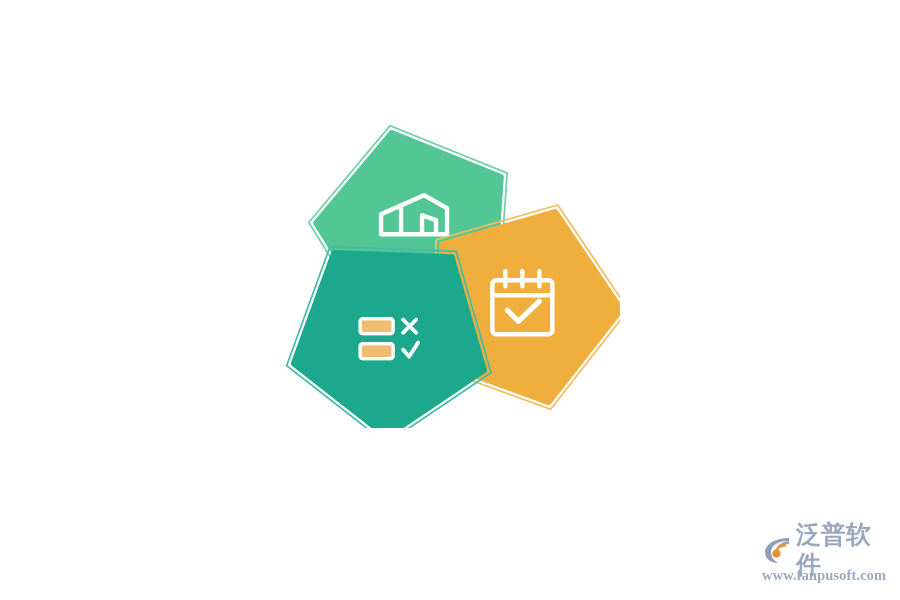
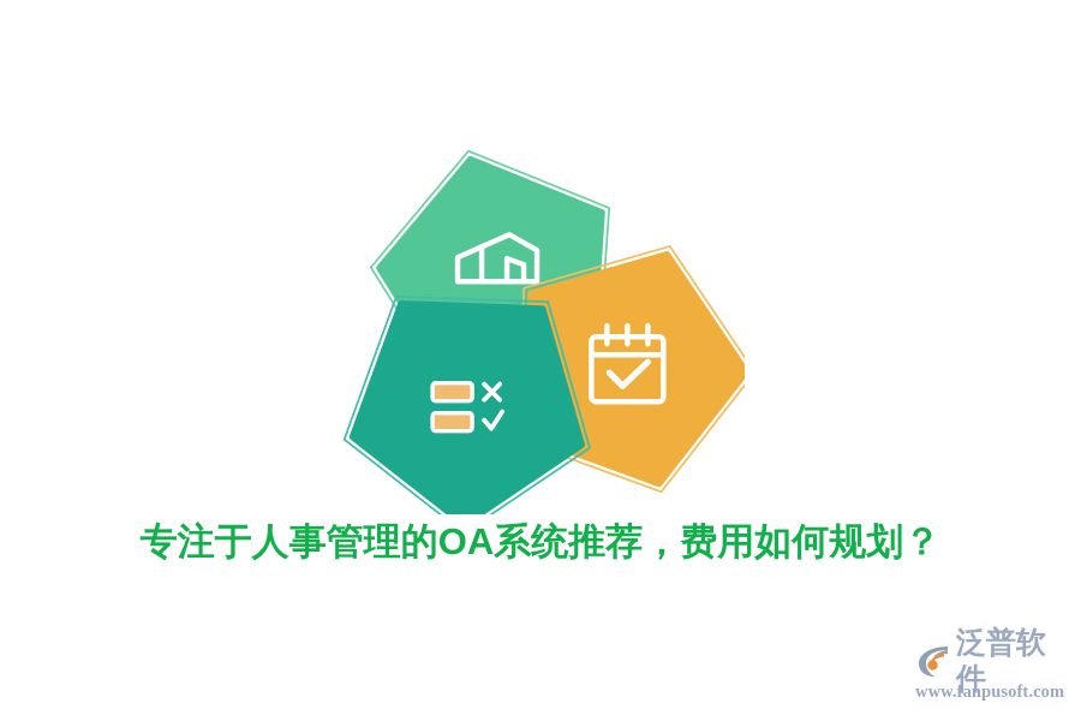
+ 专注于人事管理的OA系统推荐，费用如何规划？
  泛普软件
  www.fanpusoft.com
